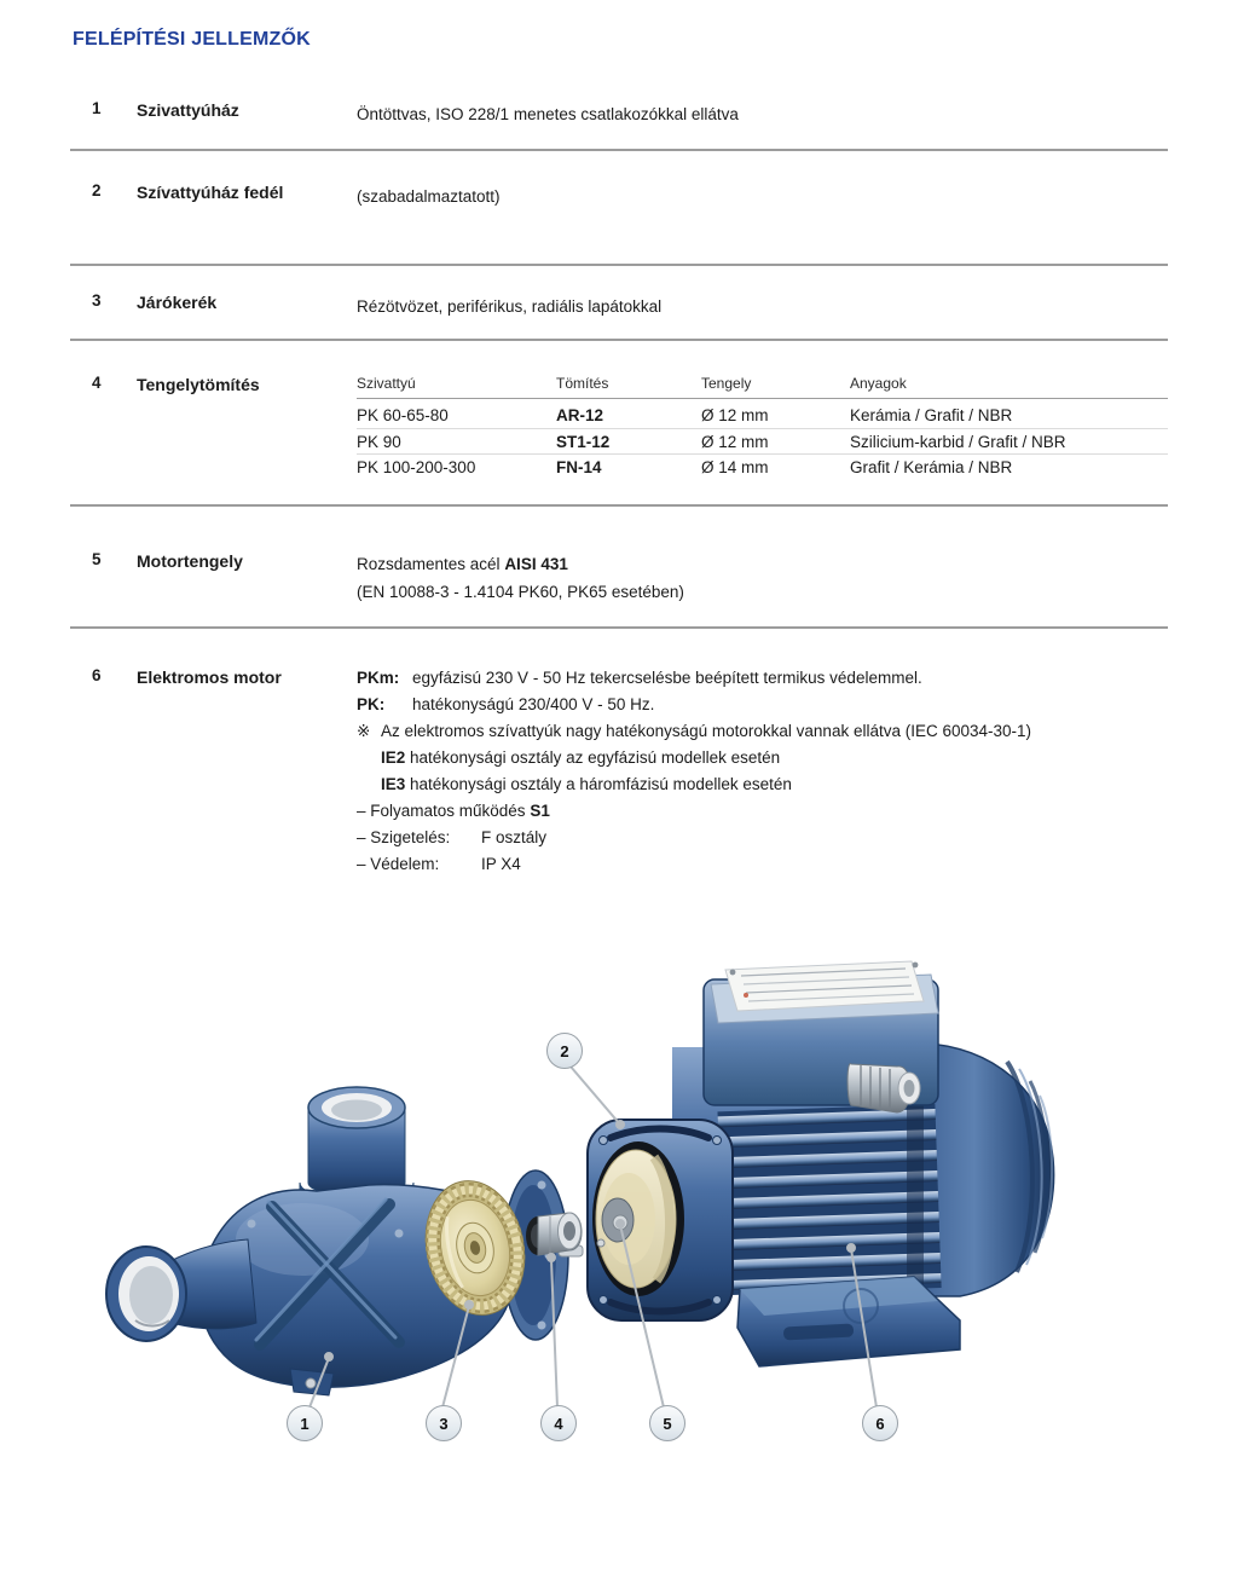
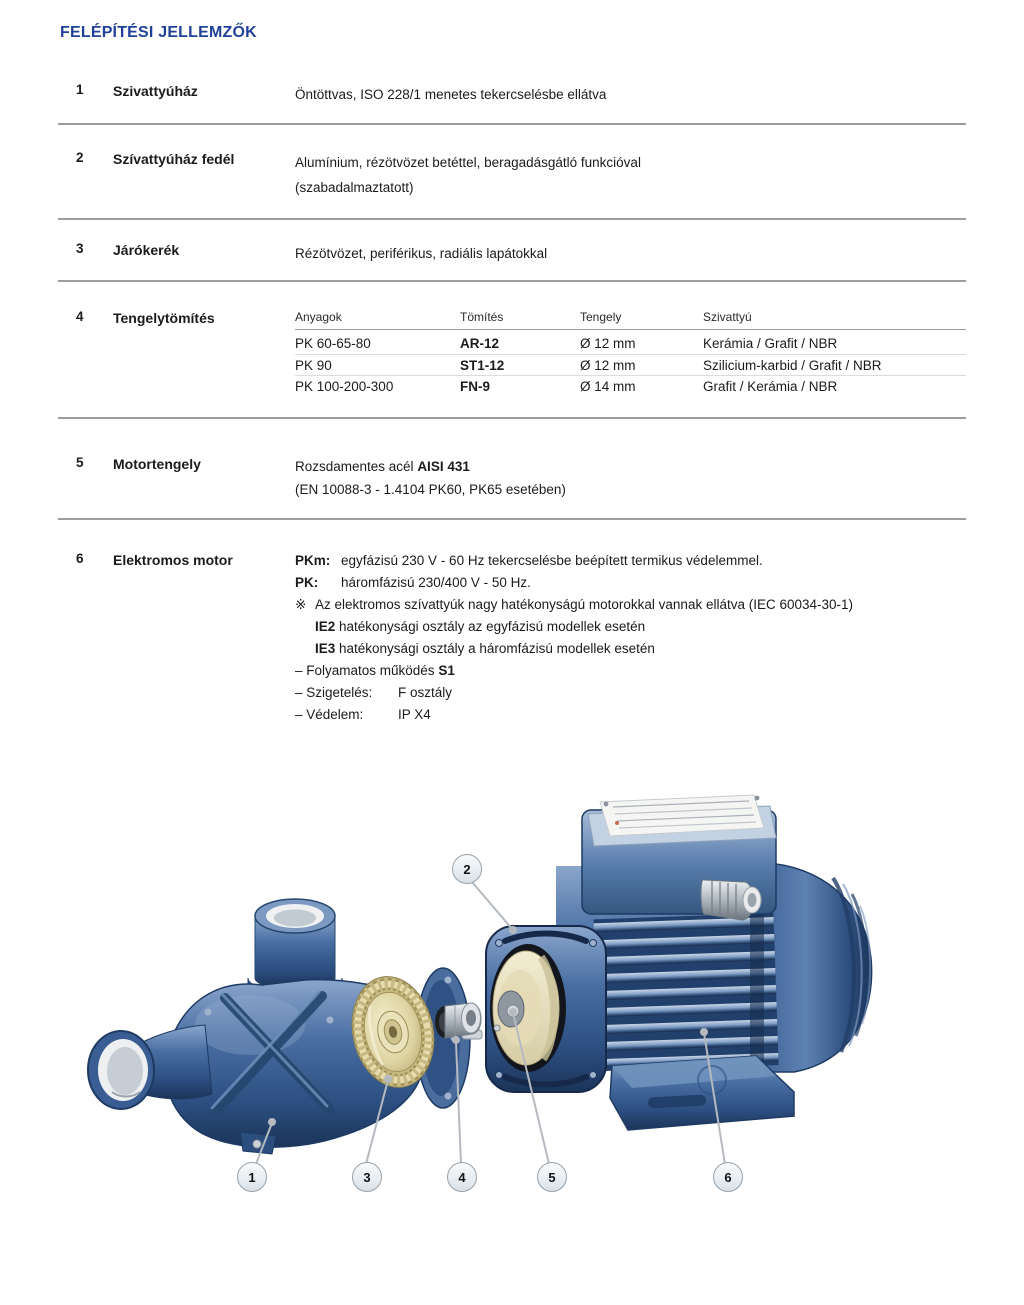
  FELÉPÍTÉSI JELLEMZŐK
  1
  Szivattyúház
- Öntöttvas, ISO 228/1 menetes csatlakozókkal ellátva
+ Öntöttvas, ISO 228/1 menetes tekercselésbe ellátva
  2
  Szívattyúház fedél
+ Alumínium, rézötvözet betéttel, beragadásgátló funkcióval
  (szabadalmaztatott)
  3
  Járókerék
  Rézötvözet, periférikus, radiális lapátokkal
  4
  Tengelytömítés
- Szivattyú
+ Anyagok
  Tömítés
  Tengely
- Anyagok
+ Szivattyú
  PK 60-65-80
  AR-12
  Ø 12 mm
  Kerámia / Grafit / NBR
  PK 90
  ST1-12
  Ø 12 mm
  Szilicium-karbid / Grafit / NBR
  PK 100-200-300
- FN-14
+ FN-9
  Ø 14 mm
  Grafit / Kerámia / NBR
  5
  Motortengely
  Rozsdamentes acél AISI 431
  (EN 10088-3 - 1.4104 PK60, PK65 esetében)
  6
  Elektromos motor
- PKm: egyfázisú 230 V - 50 Hz tekercselésbe beépített termikus védelemmel.
+ PKm: egyfázisú 230 V - 60 Hz tekercselésbe beépített termikus védelemmel.
- PK: hatékonyságú 230/400 V - 50 Hz.
+ PK: háromfázisú 230/400 V - 50 Hz.
  ※ Az elektromos szívattyúk nagy hatékonyságú motorokkal vannak ellátva (IEC 60034-30-1)
  IE2 hatékonysági osztály az egyfázisú modellek esetén
  IE3 hatékonysági osztály a háromfázisú modellek esetén
  – Folyamatos működés S1
  – Szigetelés: F osztály
  – Védelem: IP X4
  1
  2
  3
  4
  5
  6
